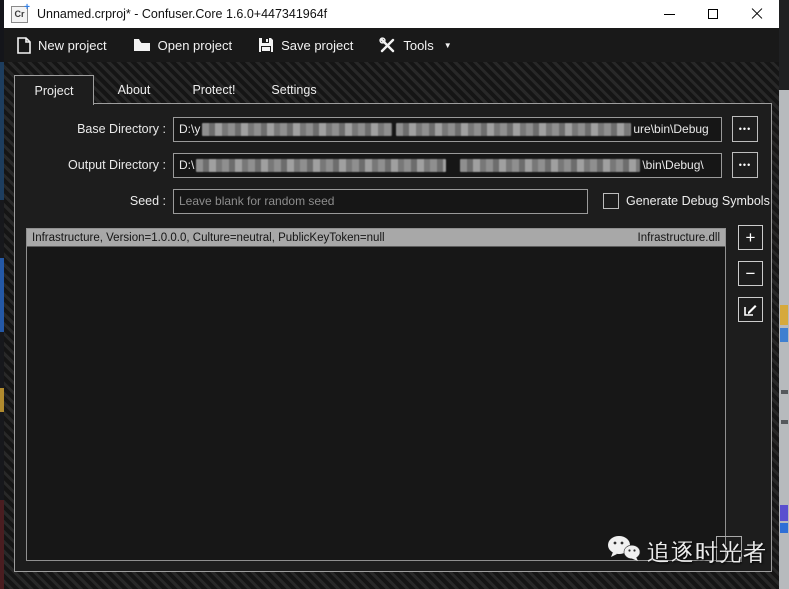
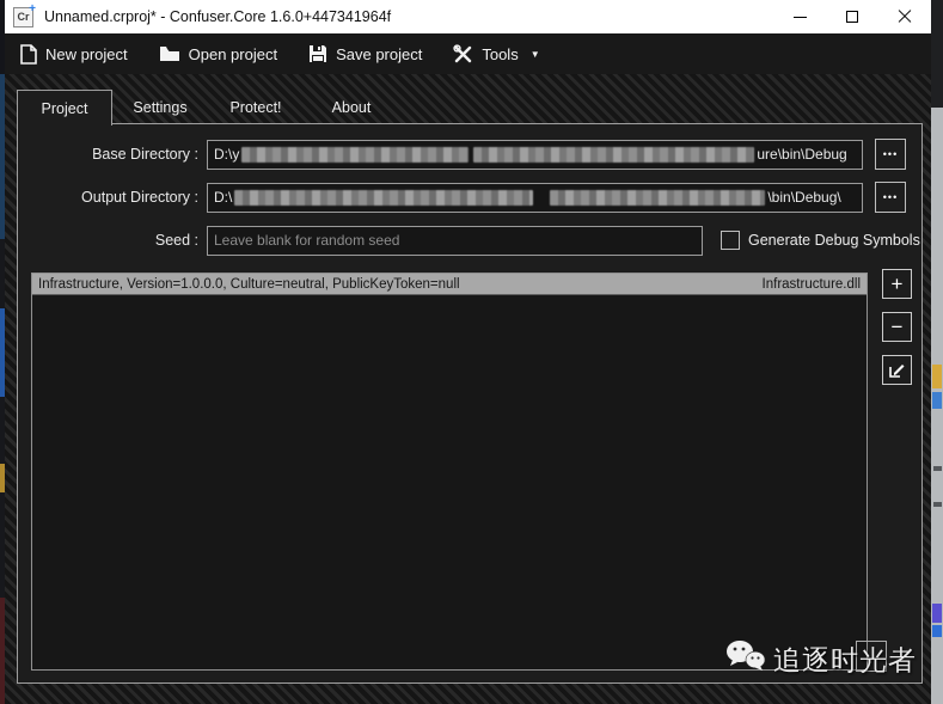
  Cr
  +
  Unnamed.crproj* - Confuser.Core 1.6.0+447341964f
  New project
  Open project
  Save project
  Tools
  ▼
  Project
- About
+ Settings
  Protect!
- Settings
+ About
  Base Directory :
  D:\y
  ure\bin\Debug
  •••
  Output Directory :
  D:\
  \bin\Debug\
  •••
  Seed :
  Leave blank for random seed
  Generate Debug Symbols
  Infrastructure, Version=1.0.0.0, Culture=neutral, PublicKeyToken=null
  Infrastructure.dll
  +
  −
  追逐时光者
